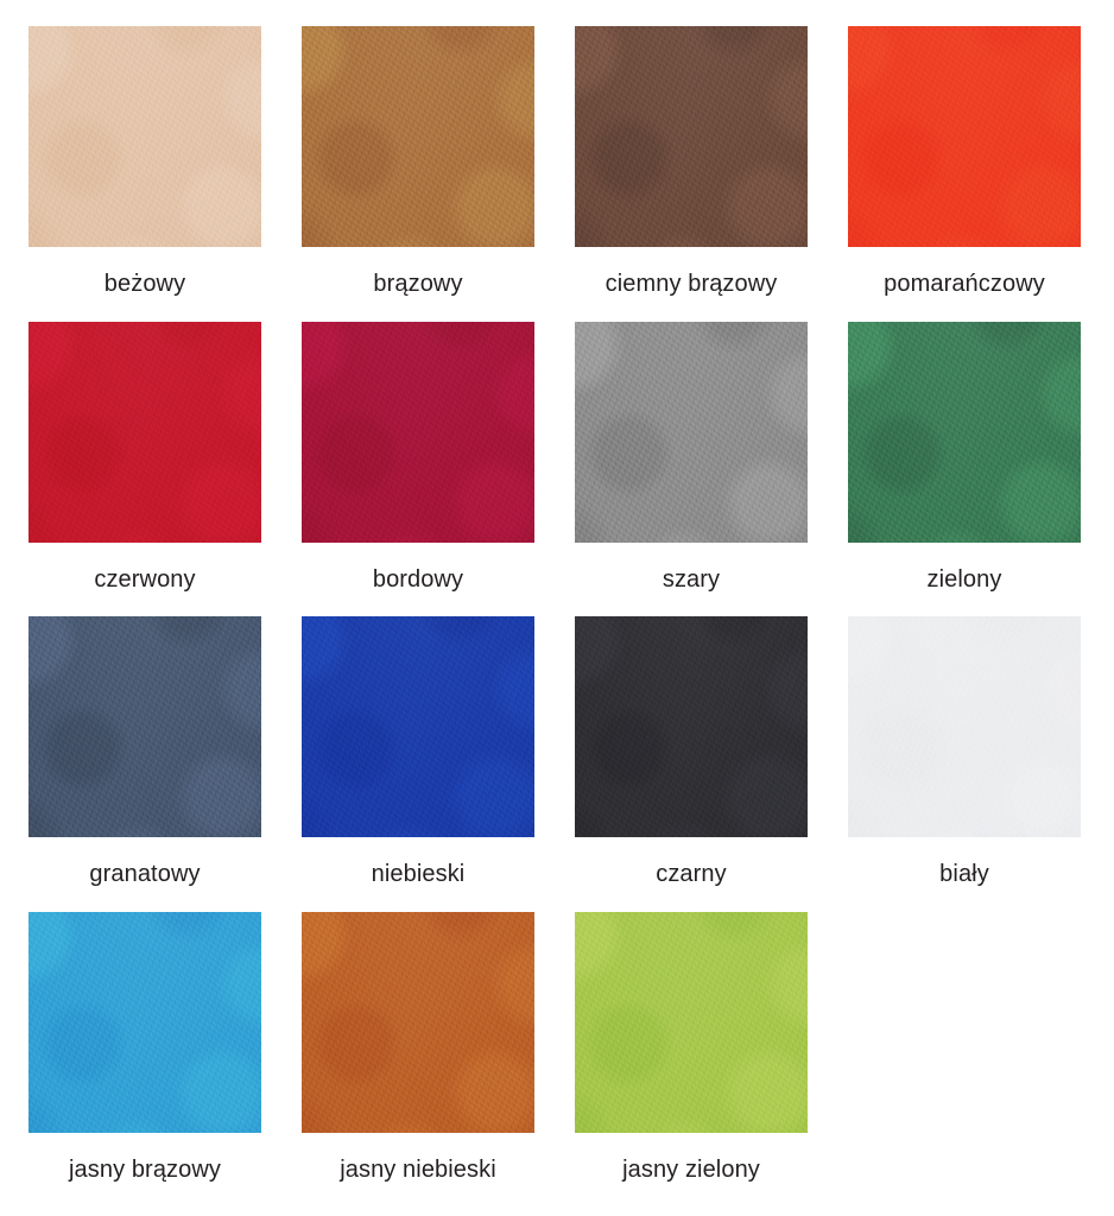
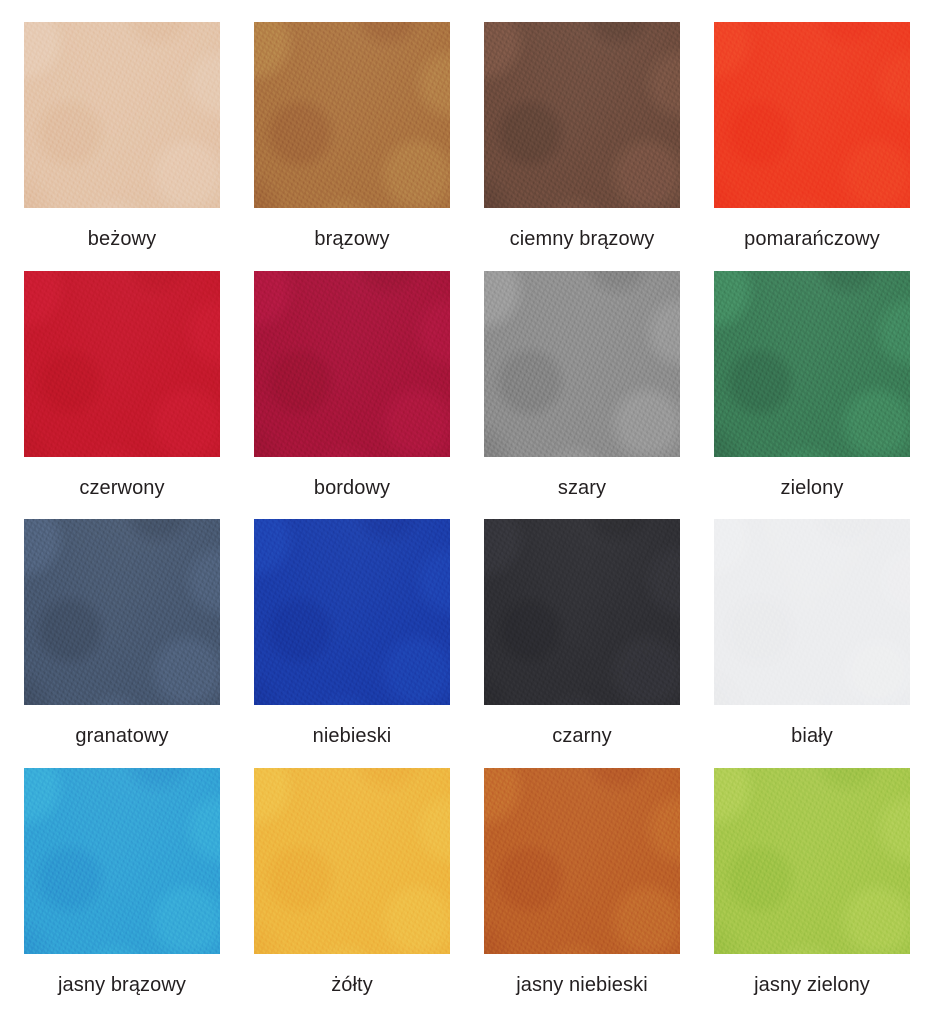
  beżowy
  brązowy
  ciemny brązowy
  pomarańczowy
  czerwony
  bordowy
  szary
  zielony
  granatowy
  niebieski
  czarny
  biały
  jasny brązowy
+ żółty
  jasny niebieski
  jasny zielony
